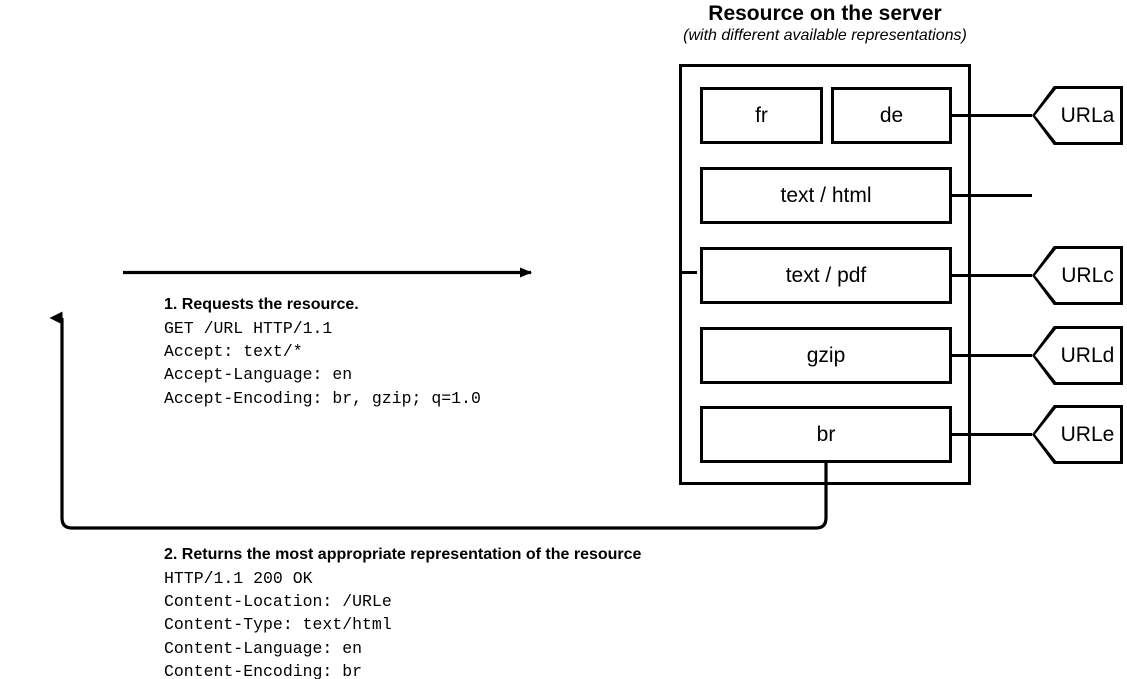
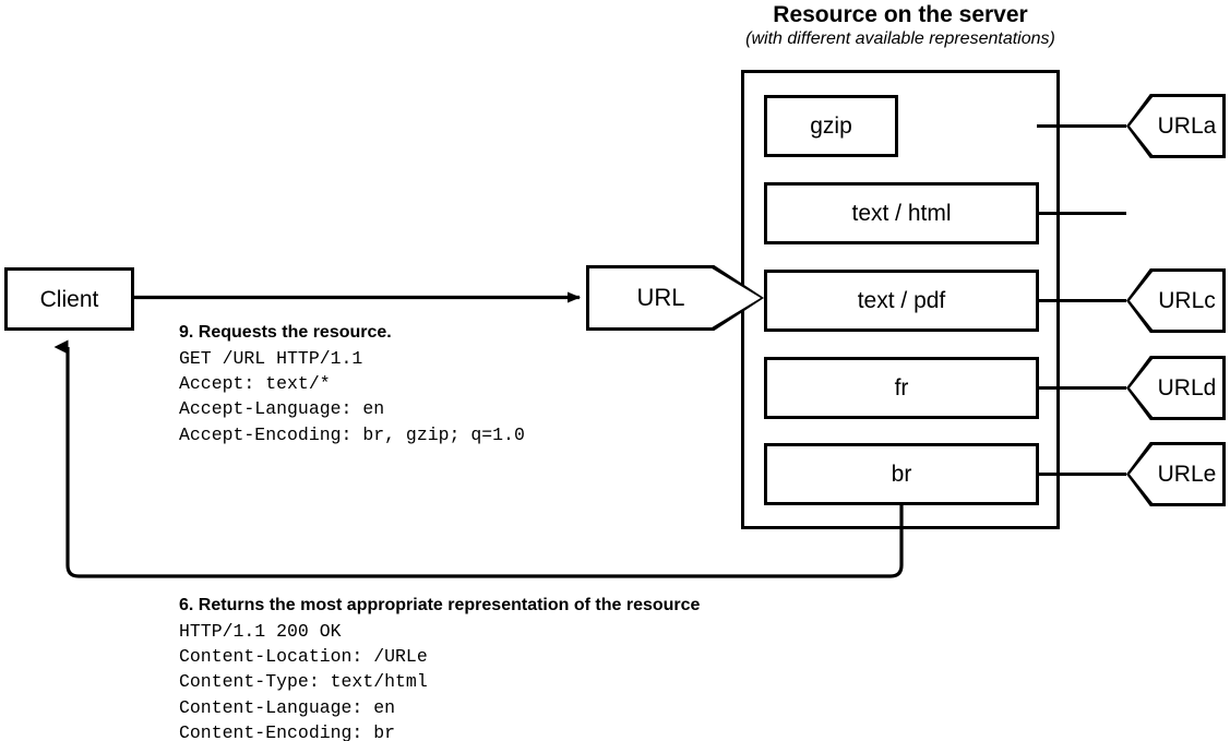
  Resource on the server
  (with different available representations)
+ Client
+ URL
- fr
+ gzip
- de
  text / html
  text / pdf
- gzip
+ fr
  br
  URLa
  URLc
  URLd
  URLe
- 1. Requests the resource.
+ 9. Requests the resource.
  GET /URL HTTP/1.1
  Accept: text/*
  Accept-Language: en
  Accept-Encoding: br, gzip; q=1.0
- 2. Returns the most appropriate representation of the resource
+ 6. Returns the most appropriate representation of the resource
  HTTP/1.1 200 OK
  Content-Location: /URLe
  Content-Type: text/html
  Content-Language: en
  Content-Encoding: br
